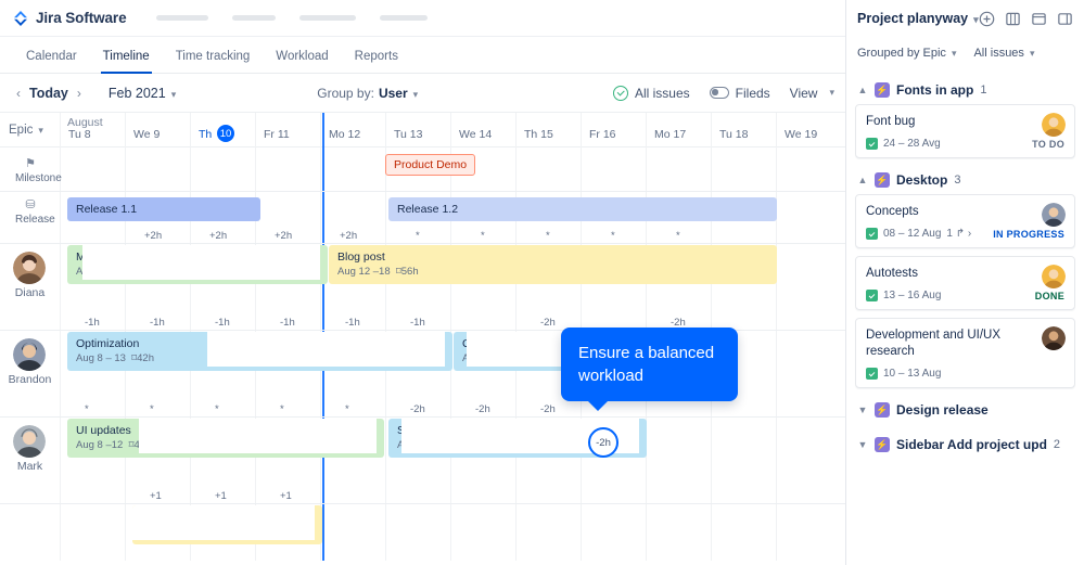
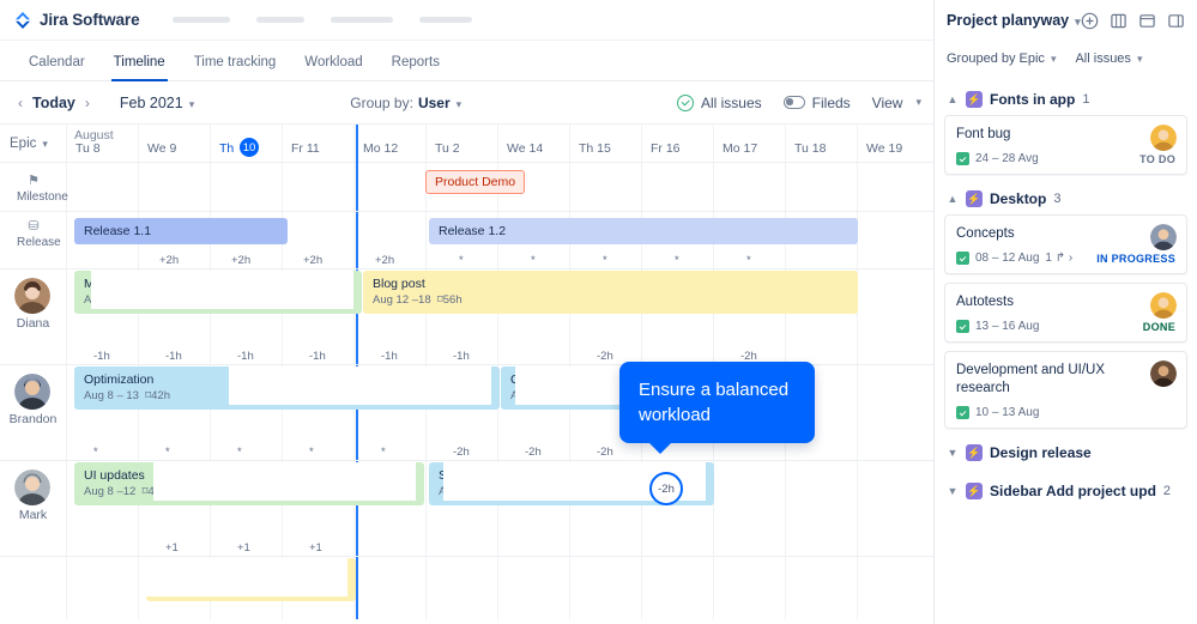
  Jira Software
  Calendar
  Timeline
  Time tracking
  Workload
  Reports
  ‹
  Today
  ›
  Feb 2021 ▾
  Group by: User ▾
  All issues
  Fileds
  View
  ▾
  Epic
  ▾
  August
  Tu 8
  We 9
  Th
  10
  Fr 11
  Mo 12
- Tu 13
+ Tu 2
  We 14
  Th 15
  Fr 16
  Mo 17
  Tu 18
  We 19
  ⚑
  Milestone
  ⛁
  Release
  Diana
  Brandon
  Mark
  Product Demo
  Release 1.1
  Release 1.2
  +2h
  +2h
  +2h
  +2h
  *
  *
  *
  *
  *
  Blog post
  Aug 12 –18 ⌑56h
  -1h
  -1h
  -1h
  -1h
  -1h
  -1h
  -2h
  -2h
  Optimization
  Aug 8 – 13 ⌑42h
  *
  *
  *
  *
  *
  -2h
  -2h
  -2h
  UI updates
  Aug 8 –12 ⌑4
  +1
  +1
  +1
  -2h
  Ensure a balanced workload
  Project planyway ▾
  Grouped by Epic ▾
  All issues ▾
  ▲
  ⚡
  Fonts in app
  1
  Font bug
  24 – 28 Avg
  TO DO
  ▲
  ⚡
  Desktop
  3
  Concepts
  08 – 12 Aug
  1 ↱ ›
  IN PROGRESS
  Autotests
  13 – 16 Aug
  DONE
  Development and UI/UX research
  10 – 13 Aug
  ▼
  ⚡
  Design release
  ▼
  ⚡
  Sidebar Add project upd
  2
